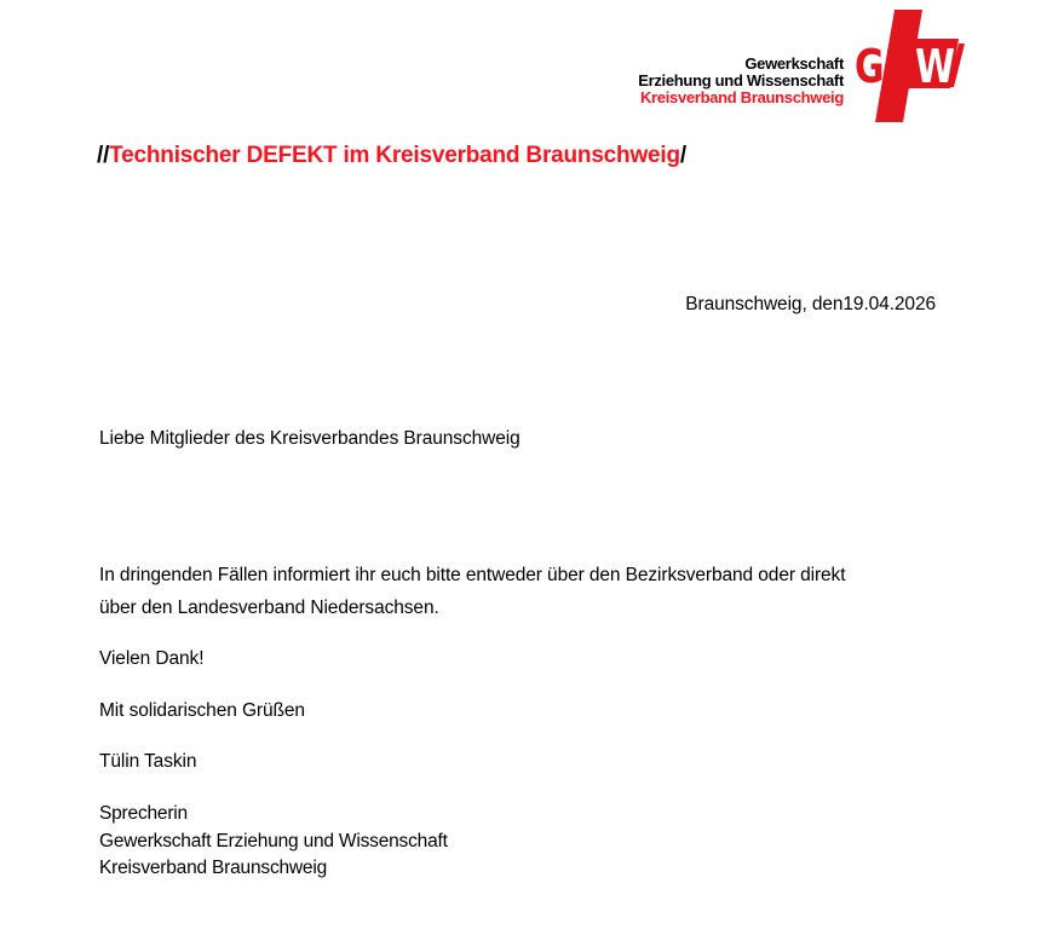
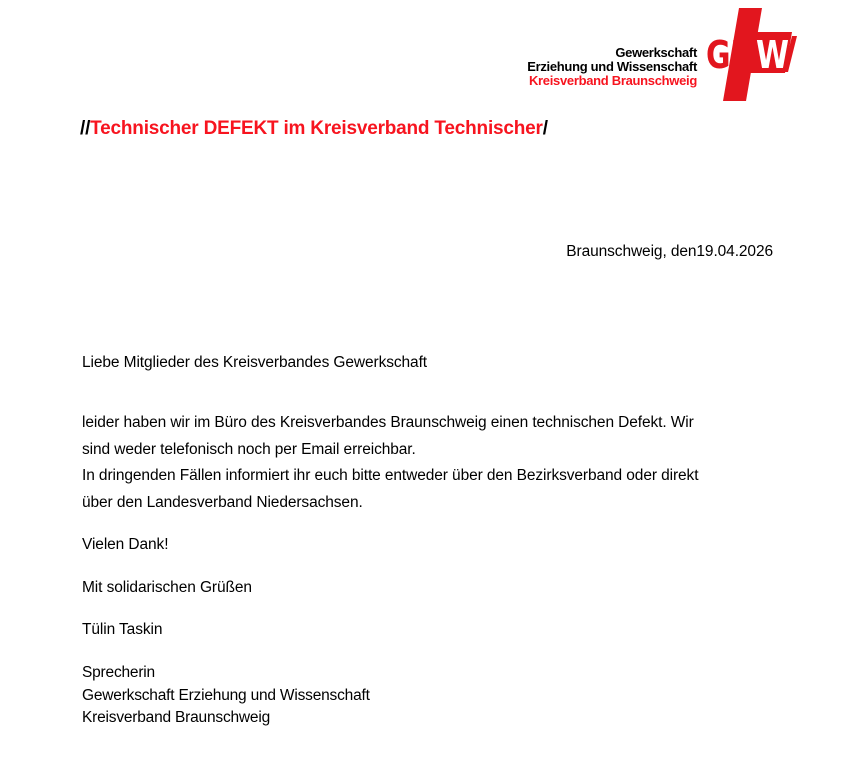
  Gewerkschaft
  Erziehung und Wissenschaft
  Kreisverband Braunschweig
  GE
  W
- //Technischer DEFEKT im Kreisverband Braunschweig/
+ //Technischer DEFEKT im Kreisverband Technischer/
  Braunschweig, den19.04.2026
- Liebe Mitglieder des Kreisverbandes Braunschweig
+ Liebe Mitglieder des Kreisverbandes Gewerkschaft
+ leider haben wir im Büro des Kreisverbandes Braunschweig einen technischen Defekt. Wir
+ sind weder telefonisch noch per Email erreichbar.
  In dringenden Fällen informiert ihr euch bitte entweder über den Bezirksverband oder direkt
  über den Landesverband Niedersachsen.
  Vielen Dank!
  Mit solidarischen Grüßen
  Tülin Taskin
  Sprecherin
  Gewerkschaft Erziehung und Wissenschaft
  Kreisverband Braunschweig
